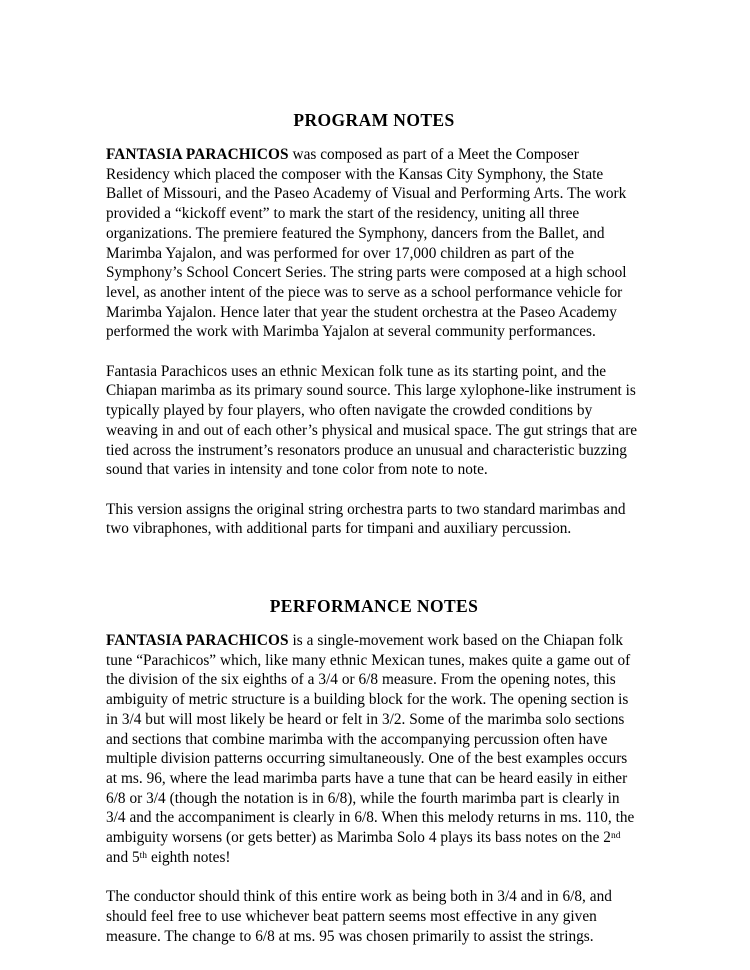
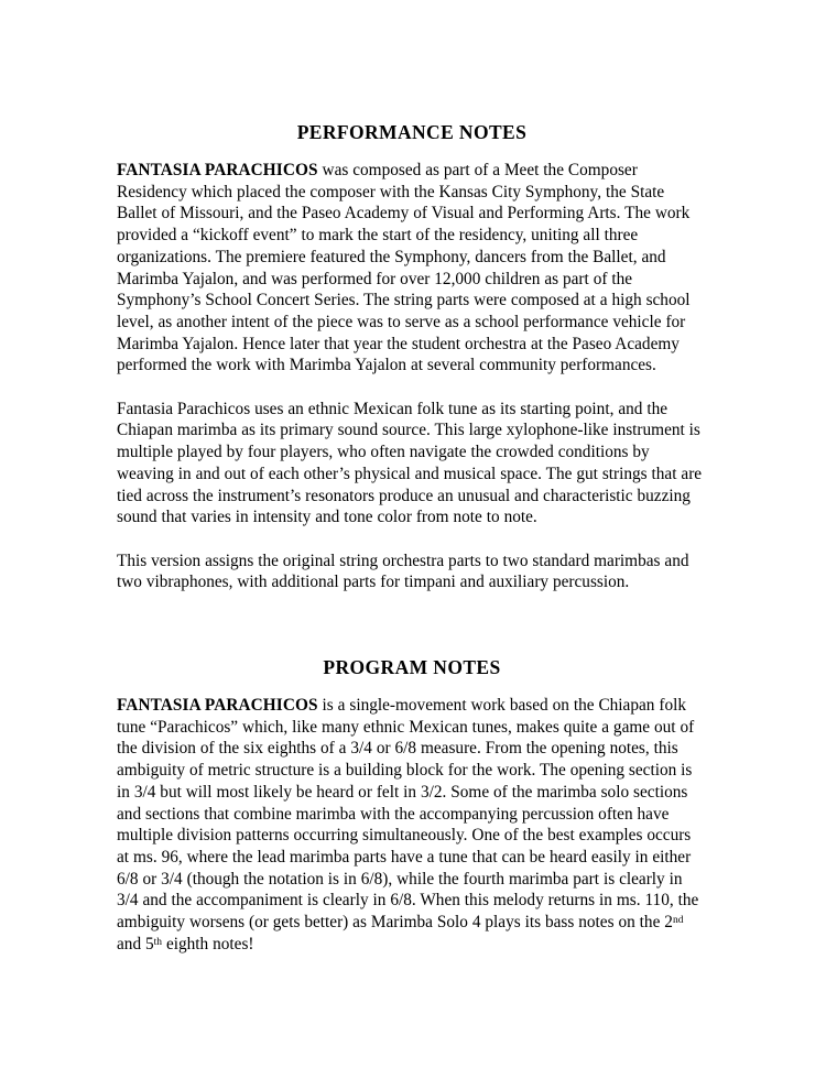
- PROGRAM NOTES
+ PERFORMANCE NOTES
- FANTASIA PARACHICOS was composed as part of a Meet the Composer Residency which placed the composer with the Kansas City Symphony, the State Ballet of Missouri, and the Paseo Academy of Visual and Performing Arts. The work provided a “kickoff event” to mark the start of the residency, uniting all three organizations. The premiere featured the Symphony, dancers from the Ballet, and Marimba Yajalon, and was performed for over 17,000 children as part of the Symphony’s School Concert Series. The string parts were composed at a high school level, as another intent of the piece was to serve as a school performance vehicle for Marimba Yajalon. Hence later that year the student orchestra at the Paseo Academy performed the work with Marimba Yajalon at several community performances.
+ FANTASIA PARACHICOS was composed as part of a Meet the Composer Residency which placed the composer with the Kansas City Symphony, the State Ballet of Missouri, and the Paseo Academy of Visual and Performing Arts. The work provided a “kickoff event” to mark the start of the residency, uniting all three organizations. The premiere featured the Symphony, dancers from the Ballet, and Marimba Yajalon, and was performed for over 12,000 children as part of the Symphony’s School Concert Series. The string parts were composed at a high school level, as another intent of the piece was to serve as a school performance vehicle for Marimba Yajalon. Hence later that year the student orchestra at the Paseo Academy performed the work with Marimba Yajalon at several community performances.
- Fantasia Parachicos uses an ethnic Mexican folk tune as its starting point, and the Chiapan marimba as its primary sound source. This large xylophone-like instrument is typically played by four players, who often navigate the crowded conditions by weaving in and out of each other’s physical and musical space. The gut strings that are tied across the instrument’s resonators produce an unusual and characteristic buzzing sound that varies in intensity and tone color from note to note.
+ Fantasia Parachicos uses an ethnic Mexican folk tune as its starting point, and the Chiapan marimba as its primary sound source. This large xylophone-like instrument is multiple played by four players, who often navigate the crowded conditions by weaving in and out of each other’s physical and musical space. The gut strings that are tied across the instrument’s resonators produce an unusual and characteristic buzzing sound that varies in intensity and tone color from note to note.
  This version assigns the original string orchestra parts to two standard marimbas and two vibraphones, with additional parts for timpani and auxiliary percussion.
- PERFORMANCE NOTES
+ PROGRAM NOTES
  FANTASIA PARACHICOS is a single-movement work based on the Chiapan folk tune “Parachicos” which, like many ethnic Mexican tunes, makes quite a game out of the division of the six eighths of a 3/4 or 6/8 measure. From the opening notes, this ambiguity of metric structure is a building block for the work. The opening section is in 3/4 but will most likely be heard or felt in 3/2. Some of the marimba solo sections and sections that combine marimba with the accompanying percussion often have multiple division patterns occurring simultaneously. One of the best examples occurs at ms. 96, where the lead marimba parts have a tune that can be heard easily in either 6/8 or 3/4 (though the notation is in 6/8), while the fourth marimba part is clearly in 3/4 and the accompaniment is clearly in 6/8. When this melody returns in ms. 110, the ambiguity worsens (or gets better) as Marimba Solo 4 plays its bass notes on the 2nd and 5th eighth notes!
- The conductor should think of this entire work as being both in 3/4 and in 6/8, and should feel free to use whichever beat pattern seems most effective in any given measure. The change to 6/8 at ms. 95 was chosen primarily to assist the strings.
